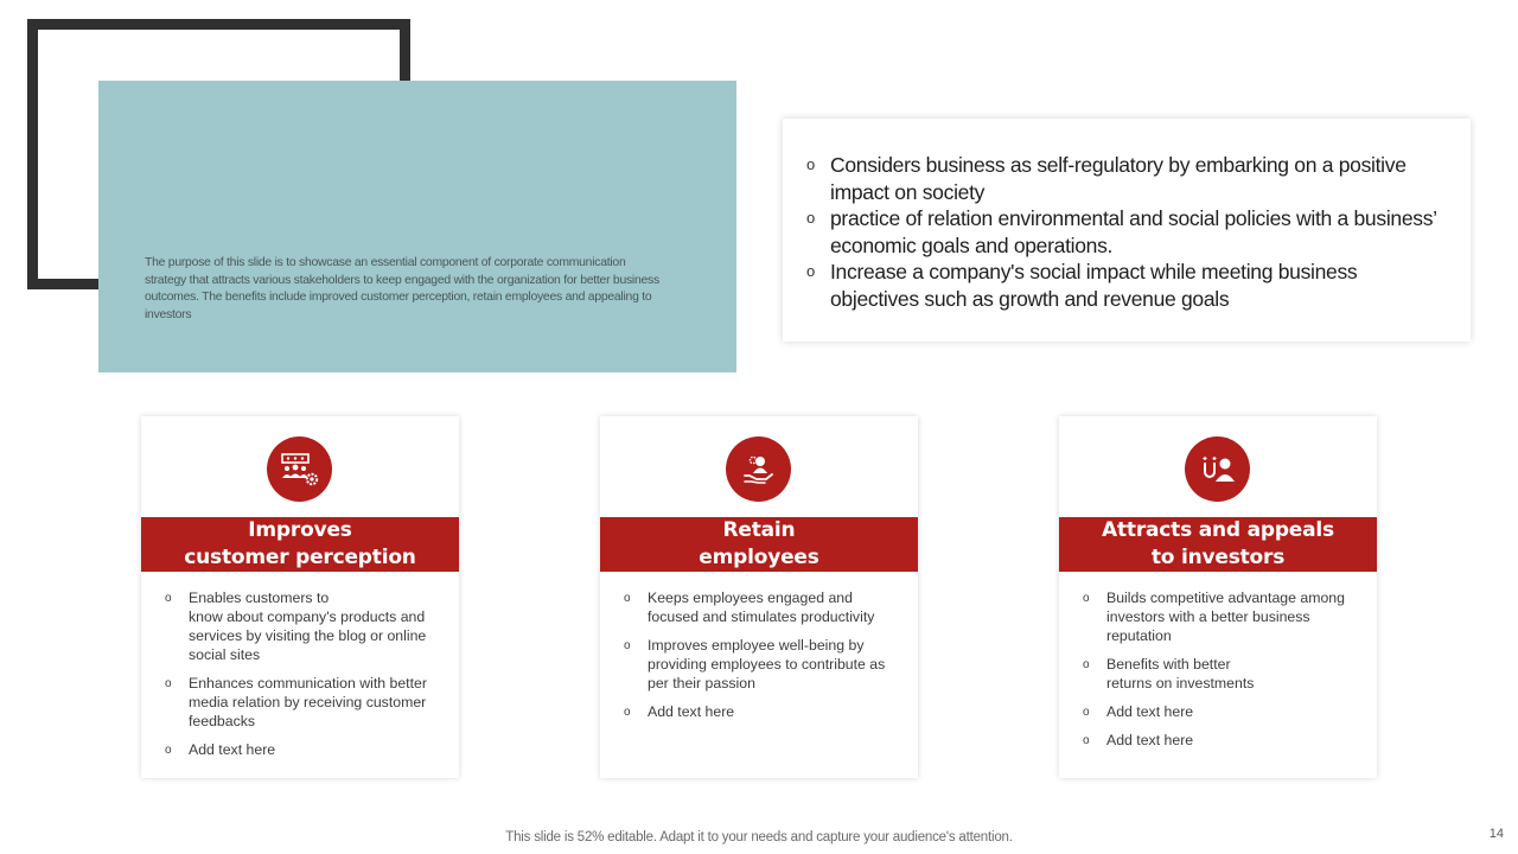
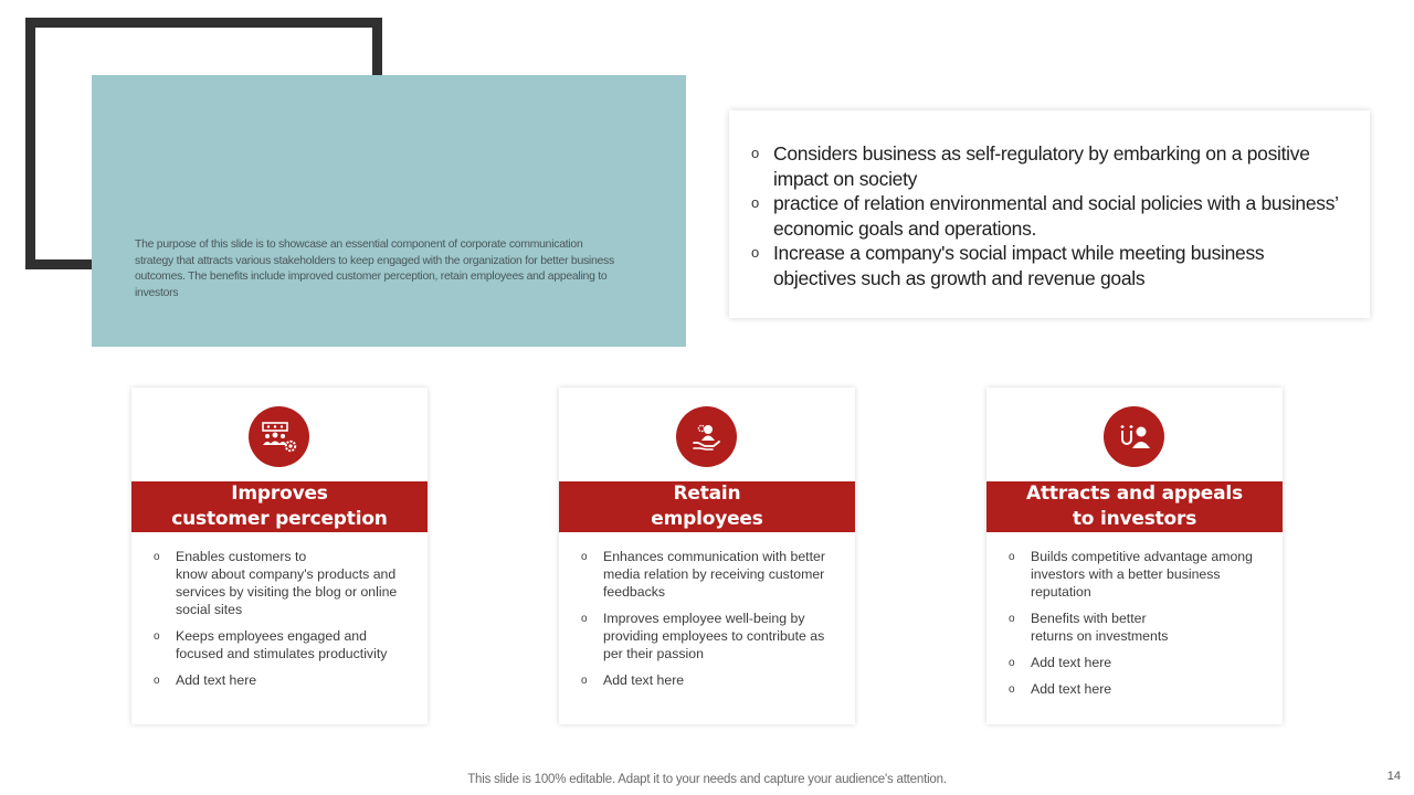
  The purpose of this slide is to showcase an essential component of corporate communication strategy that attracts various stakeholders to keep engaged with the organization for better business outcomes. The benefits include improved customer perception, retain employees and appealing to investors
  o
  Considers business as self-regulatory by embarking on a positive impact on society
  o
  practice of relation environmental and social policies with a business’ economic goals and operations.
  o
  Increase a company's social impact while meeting business objectives such as growth and revenue goals
  Improves
  customer perception
  o
  Enables customers to
  know about company's products and services by visiting the blog or online social sites
  o
- Enhances communication with better media relation by receiving customer feedbacks
+ Keeps employees engaged and focused and stimulates productivity
  o
  Add text here
  Retain
  employees
  o
- Keeps employees engaged and focused and stimulates productivity
+ Enhances communication with better media relation by receiving customer feedbacks
  o
  Improves employee well-being by providing employees to contribute as per their passion
  o
  Add text here
  Attracts and appeals
  to investors
  o
  Builds competitive advantage among investors with a better business reputation
  o
  Benefits with better
  returns on investments
  o
  Add text here
  o
  Add text here
- This slide is 52% editable. Adapt it to your needs and capture your audience's attention.
+ This slide is 100% editable. Adapt it to your needs and capture your audience's attention.
  14
